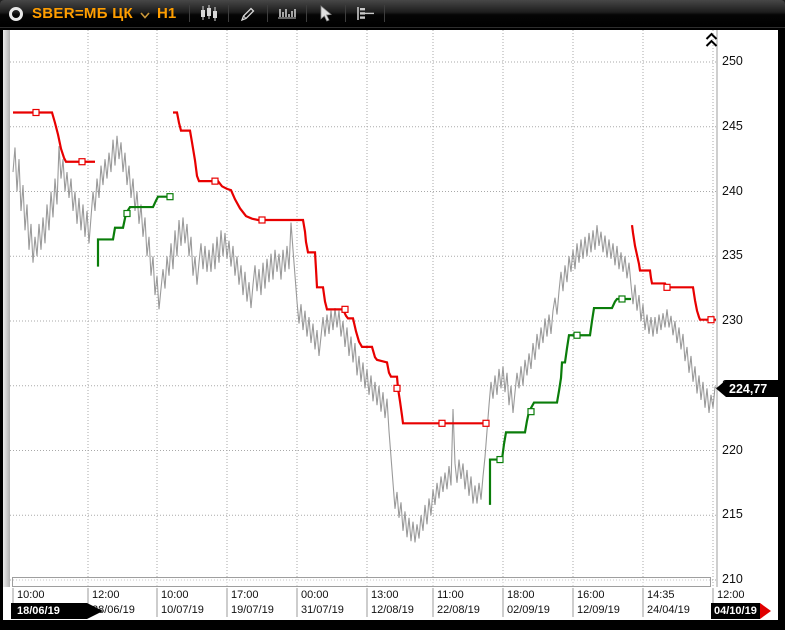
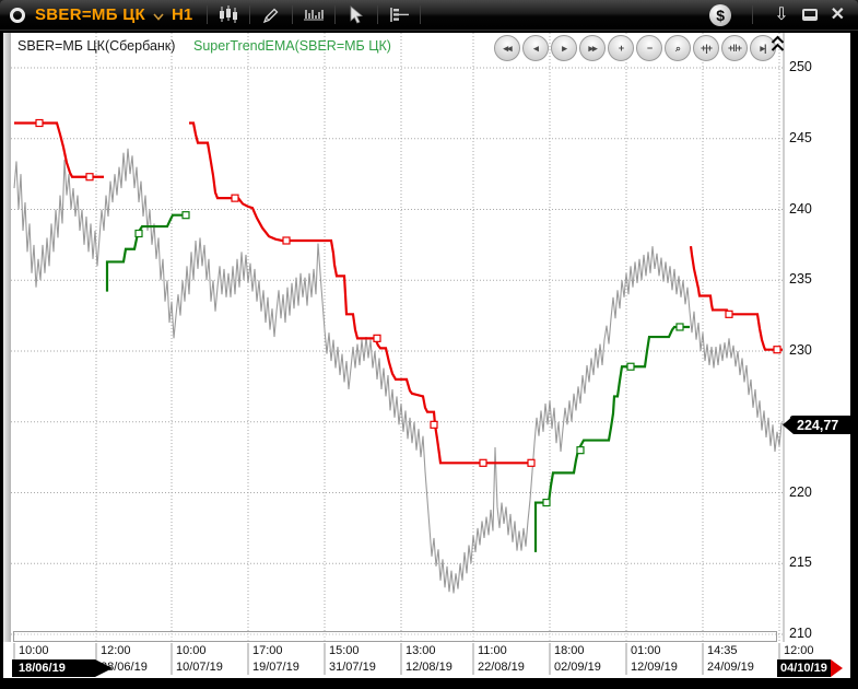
  SBER=МБ ЦК
  H1
+ $
+ ⇩
+ ✕
+ SBER=МБ ЦК(Сбербанк)
+ SuperTrendEMA(SBER=МБ ЦК)
+ ◂◂
+ ◂
+ ▸
+ ▸▸
+ +
+ −
+ ⌕
+ +|+
+ +‖+
+ ▸|
  250
  245
  240
  235
  230
  220
  215
  210
  10:00
  12:00
  8/06/19
  10:00
  10/07/19
  17:00
  19/07/19
- 00:00
+ 15:00
  31/07/19
  13:00
  12/08/19
  11:00
  22/08/19
  18:00
  02/09/19
- 16:00
+ 01:00
  12/09/19
  14:35
- 24/04/19
+ 24/09/19
  12:00
  224,77
  18/06/19
  04/10/19
